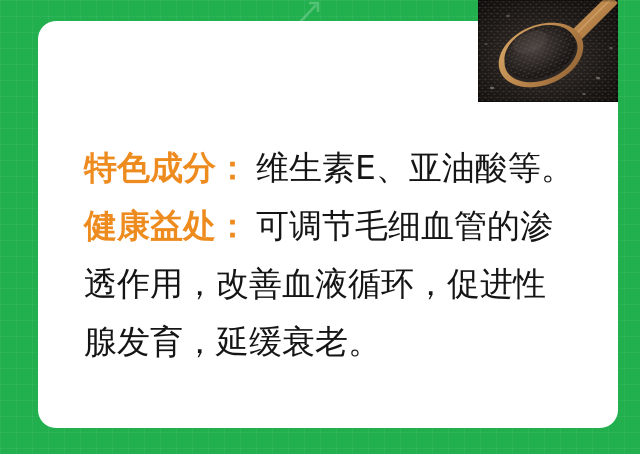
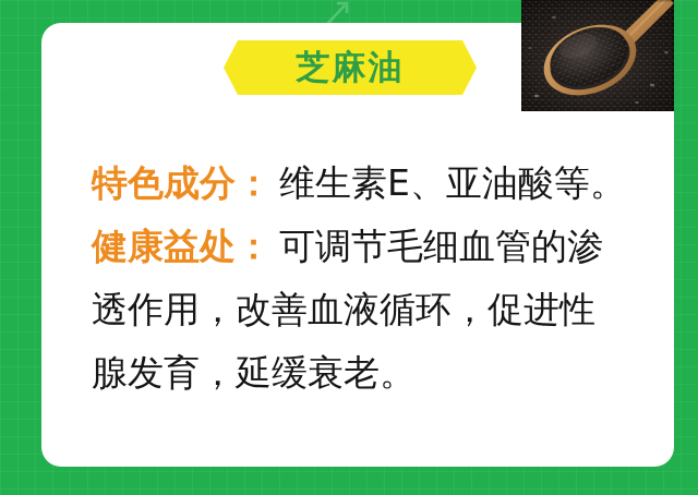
  特色成分： 维生素E、亚油酸等。
  健康益处： 可调节毛细血管的渗
  透作用，改善血液循环，促进性
  腺发育，延缓衰老。
+ 芝麻油
